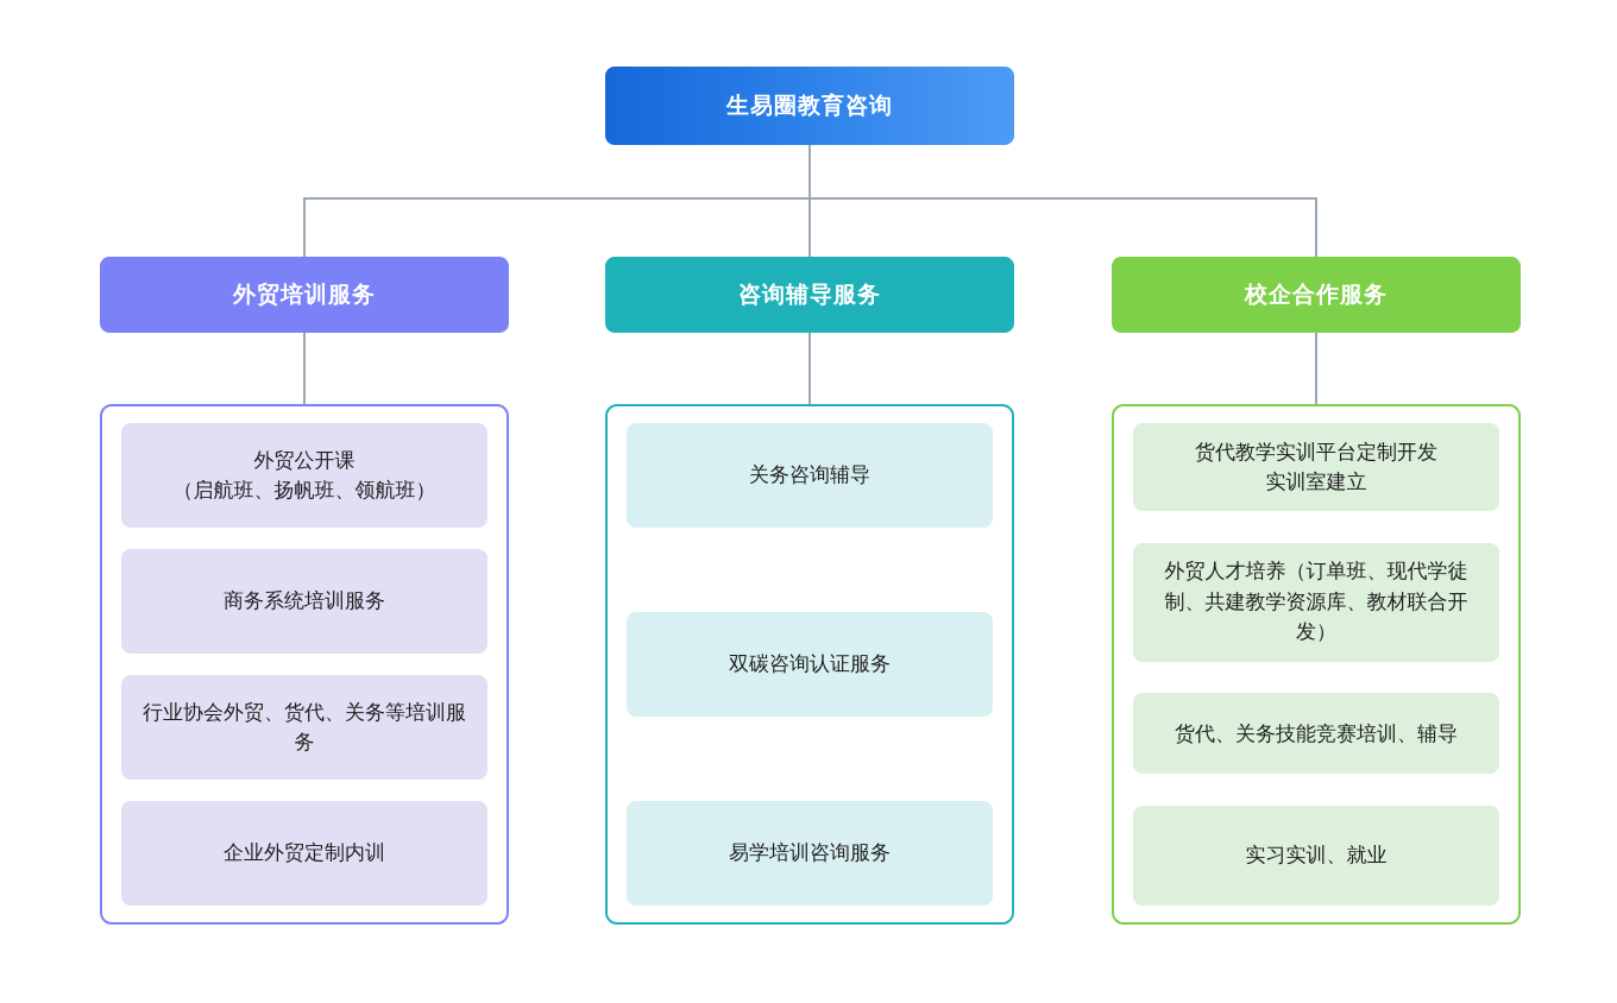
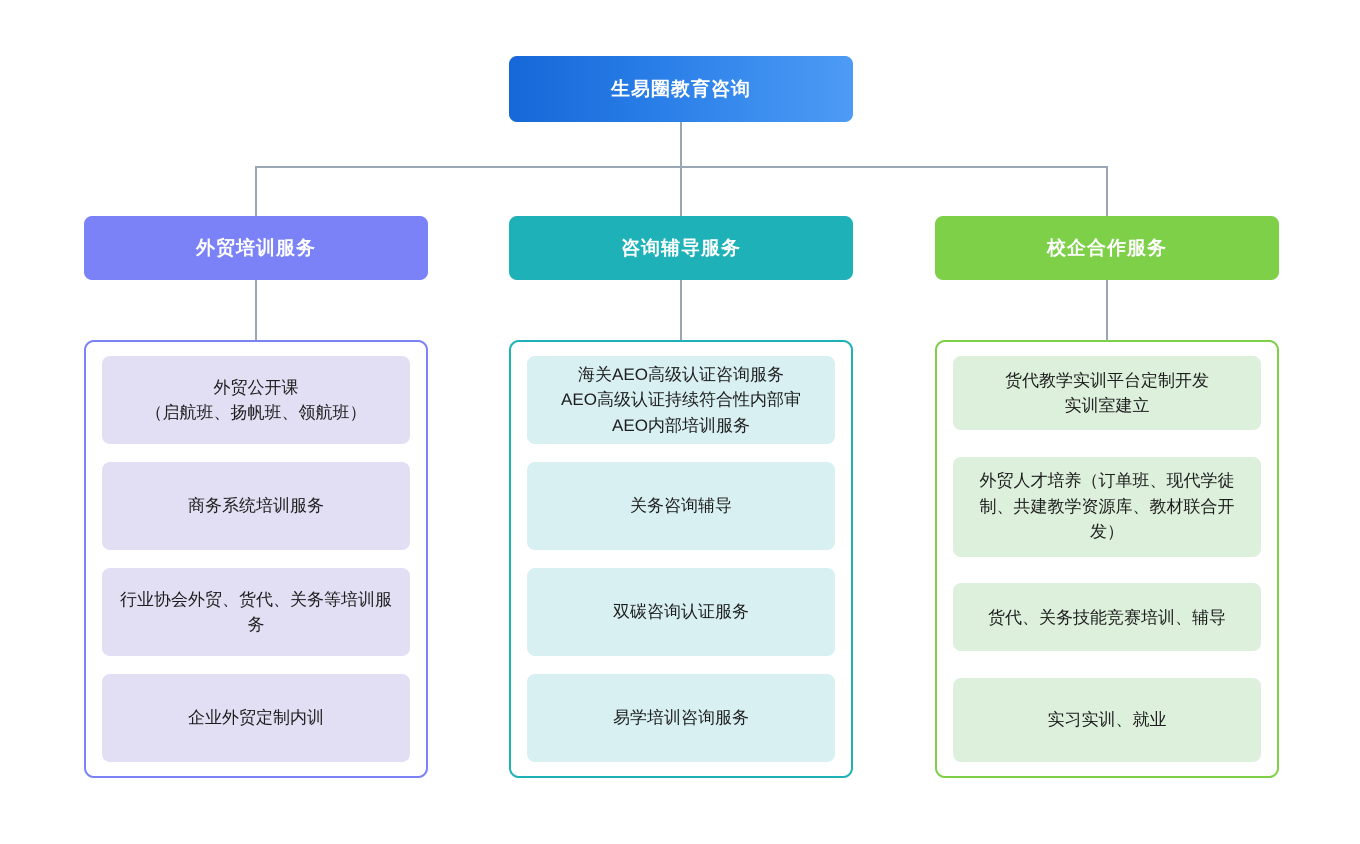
  生易圈教育咨询
  外贸培训服务
  外贸公开课
  （启航班、扬帆班、领航班）
  商务系统培训服务
  行业协会外贸、货代、关务等培训服务
  企业外贸定制内训
  咨询辅导服务
+ 海关AEO高级认证咨询服务
+ AEO高级认证持续符合性内部审
+ AEO内部培训服务
  关务咨询辅导
  双碳咨询认证服务
  易学培训咨询服务
  校企合作服务
  货代教学实训平台定制开发
  实训室建立
  外贸人才培养（订单班、现代学徒制、共建教学资源库、教材联合开发）
  货代、关务技能竞赛培训、辅导
  实习实训、就业
